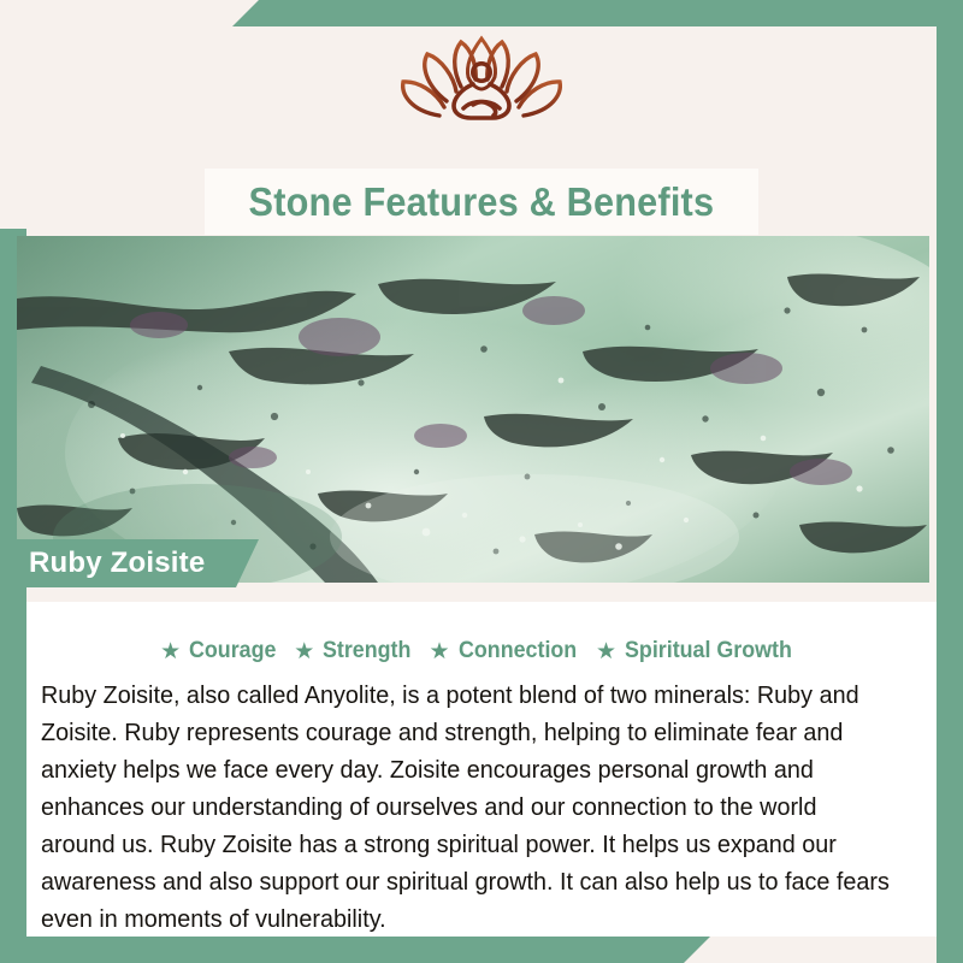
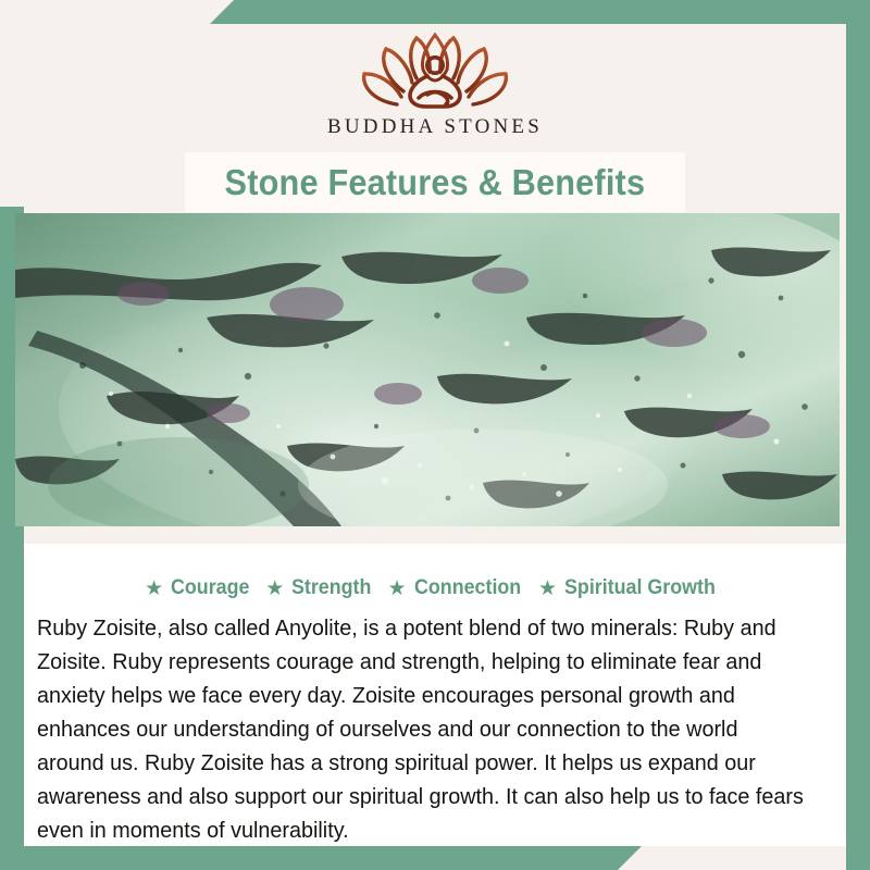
+ BUDDHA STONES
  Stone Features & Benefits
- Ruby Zoisite
  ★
  Courage
  ★
  Strength
  ★
  Connection
  ★
  Spiritual Growth
  Ruby Zoisite, also called Anyolite, is a potent blend of two minerals: Ruby and Zoisite. Ruby represents courage and strength, helping to eliminate fear and anxiety helps we face every day. Zoisite encourages personal growth and enhances our understanding of ourselves and our connection to the world around us. Ruby Zoisite has a strong spiritual power. It helps us expand our awareness and also support our spiritual growth. It can also help us to face fears even in moments of vulnerability.
